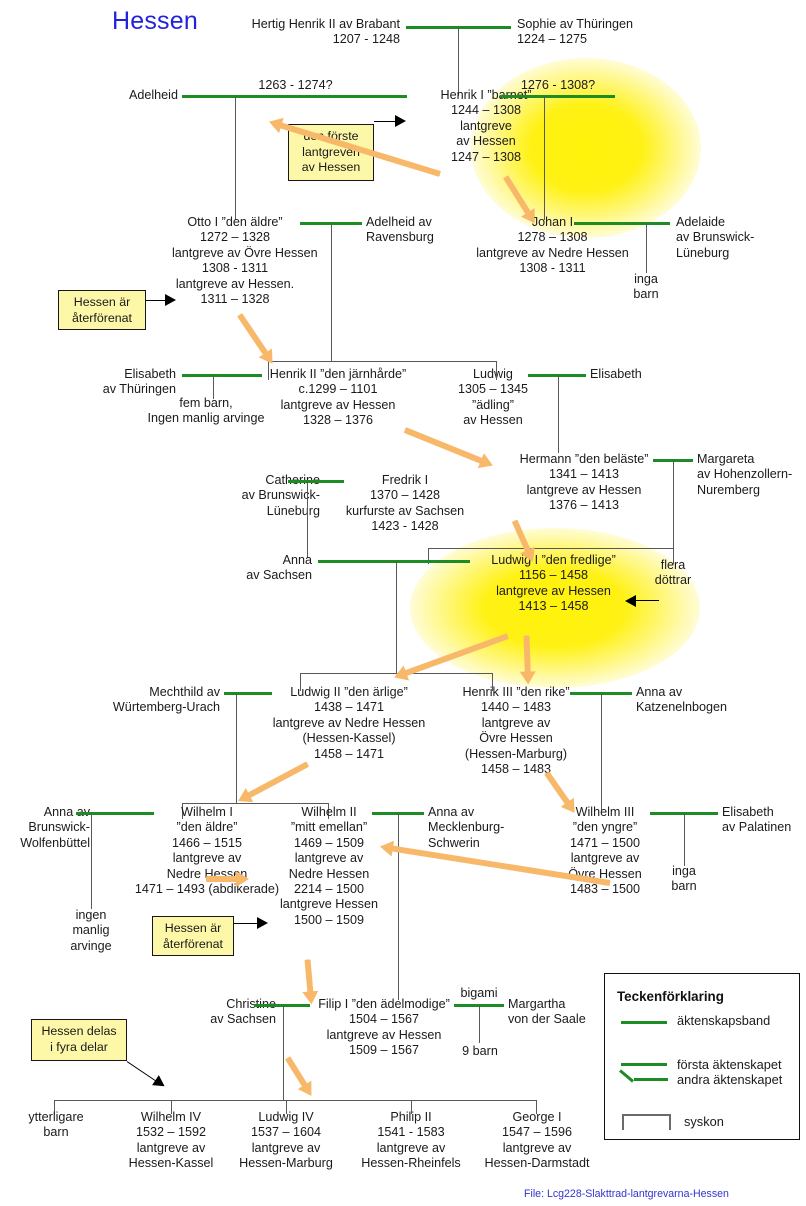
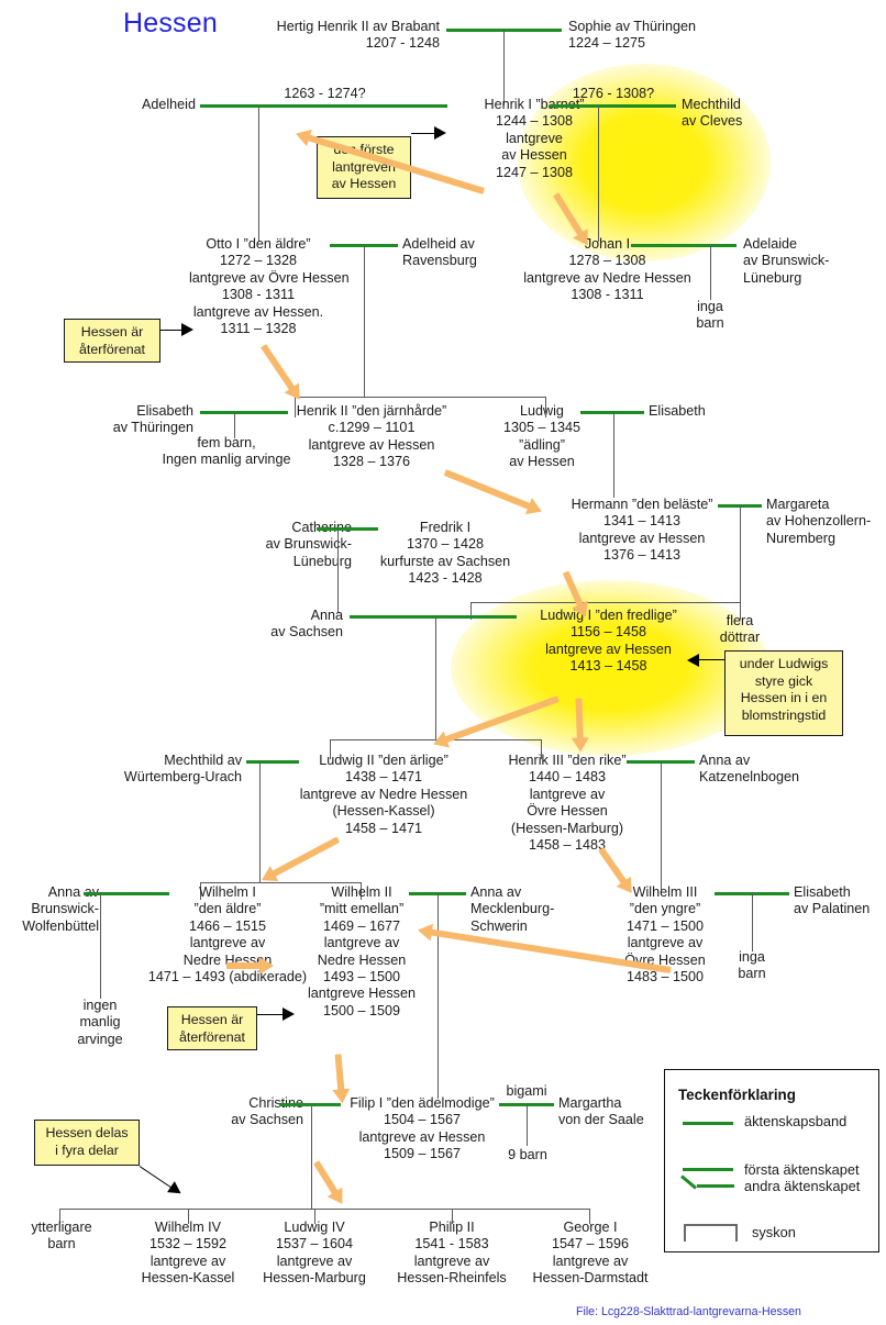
  Hessen
  Hertig Henrik II av Brabant
  1207 - 1248
  Sophie av Thüringen
  1224 – 1275
  1263 - 1274?
  Adelheid
  1244 – 1308
  lantgreve
  av Hessen
  1247 – 1308
  1276 - 1308?
+ Mechthild
+ av Cleves
  lantgreve
  av Hessen
  Otto I ”den äldre”
  1272 – 1328
  lantgreve av Övre Hessen
  1308 - 1311
  lantgreve av Hessen.
  1311 – 1328
  Adelheid av
  Ravensburg
  Hessen är
  återförenat
  Johan I
  1278 – 1308
  lantgreve av Nedre Hessen
  1308 - 1311
  Adelaide
  av Brunswick-
  Lüneburg
  inga
  barn
  Elisabeth
  av Thüringen
  fem barn,
  Ingen manlig arvinge
  Henrik II ”den järnhårde”
  c.1299 – 1101
  lantgreve av Hessen
  1328 – 1376
  Ludwig
  1305 – 1345
  ”ädling”
  av Hessen
  Elisabeth
  Hermann ”den beläste”
  1341 – 1413
  lantgreve av Hessen
  1376 – 1413
  Margareta
  av Hohenzollern-
  Nuremberg
  flera
  döttrar
  av Brunswik-
  Lüneburg
  Fredrik I
  1370 – 1428
  kurfurste av Sachsen
  1423 - 1428
  Anna
  av Sachsen
  Ludwig I ”den fredlige”
  1156 – 1458
  lantgreve av Hessen
  1413 – 1458
+ under Ludwigs
+ styre gick
+ Hessen in i en
+ blomstringstid
  Mechthild av
  Würtemberg-Urach
  Ludwig II ”den ärlige”
  1438 – 1471
  lantgreve av Nedre Hessen
  (Hessen-Kassel)
  1458 – 1471
  Henrik III ”den rike”
  1440 – 1483
  lantgreve av
  Övre Hessen
  (Hessen-Marburg)
  1458 – 1483
  Anna av
  Katzenelnbogen
  Brunswick-
  Wolfenbüttel
  ingen
  manlig
  arvinge
  Wilhelm I
  ”den äldre”
  1466 – 1515
  lantgreve av
  Nedre Hessen
  1471 – 1493 (abdikerade)
  Wilhelm II
  ”mitt emellan”
- 1469 – 1509
+ 1469 – 1677
  lantgreve av
  Nedre Hessen
- 2214 – 1500
+ 1493 – 1500
  lantgreve Hessen
  1500 – 1509
  Anna av
  Mecklenburg-
  Schwerin
  Hessen är
  återförenat
  Wilhelm III
  ”den yngre”
  1471 – 1500
  lantgreve av
  vre Hessen
  1483 – 1500
  Elisabeth
  av Palatinen
  inga
  barn
  av Sachsen
  Filip I ”den ädelmodige”
  1504 – 1567
  lantgreve av Hessen
  1509 – 1567
  bigami
  Margartha
  von der Saale
  9 barn
  Hessen delas
  i fyra delar
  ytterligare
  barn
  Wilhelm IV
  1532 – 1592
  lantgreve av
  Hessen-Kassel
  Ludwig IV
  1537 – 1604
  lantgreve av
  Hessen-Marburg
  Philip II
  1541 - 1583
  lantgreve av
  Hessen-Rheinfels
  George I
  1547 – 1596
  lantgreve av
  Hessen-Darmstadt
  Teckenförklaring
  äktenskapsband
  första äktenskapet
  andra äktenskapet
  syskon
  File: Lcg228-Slakttrad-lantgrevarna-Hessen
